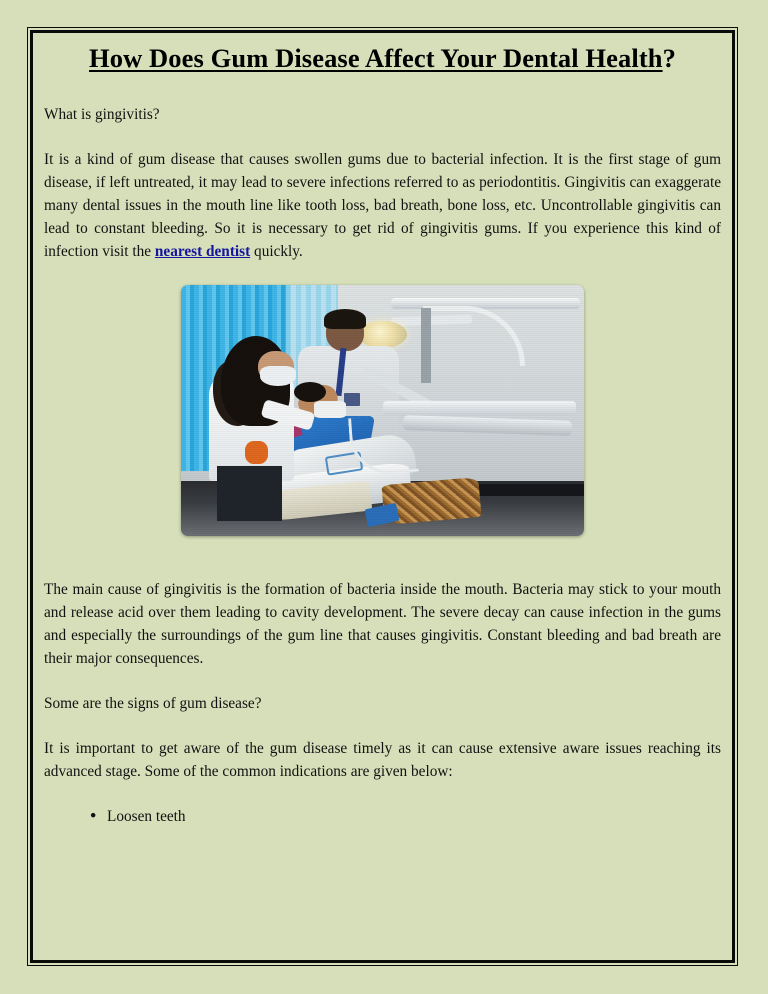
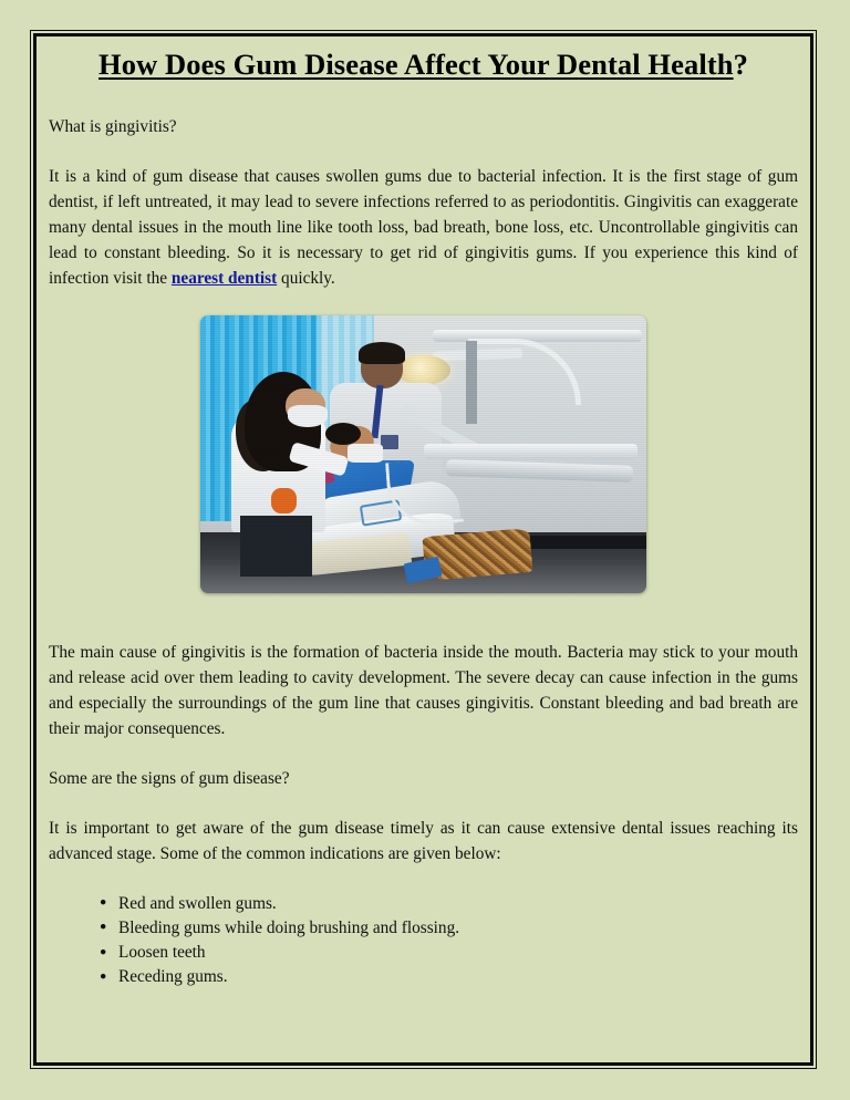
  How Does Gum Disease Affect Your Dental Health?
  What is gingivitis?
- It is a kind of gum disease that causes swollen gums due to bacterial infection. It is the first stage of gum disease, if left untreated, it may lead to severe infections referred to as periodontitis. Gingivitis can exaggerate many dental issues in the mouth line like tooth loss, bad breath, bone loss, etc. Uncontrollable gingivitis can lead to constant bleeding. So it is necessary to get rid of gingivitis gums. If you experience this kind of infection visit the nearest dentist quickly.
+ It is a kind of gum disease that causes swollen gums due to bacterial infection. It is the first stage of gum dentist, if left untreated, it may lead to severe infections referred to as periodontitis. Gingivitis can exaggerate many dental issues in the mouth line like tooth loss, bad breath, bone loss, etc. Uncontrollable gingivitis can lead to constant bleeding. So it is necessary to get rid of gingivitis gums. If you experience this kind of infection visit the nearest dentist quickly.
  The main cause of gingivitis is the formation of bacteria inside the mouth. Bacteria may stick to your mouth and release acid over them leading to cavity development. The severe decay can cause infection in the gums and especially the surroundings of the gum line that causes gingivitis. Constant bleeding and bad breath are their major consequences.
  Some are the signs of gum disease?
- It is important to get aware of the gum disease timely as it can cause extensive aware issues reaching its advanced stage. Some of the common indications are given below:
+ It is important to get aware of the gum disease timely as it can cause extensive dental issues reaching its advanced stage. Some of the common indications are given below:
+ Red and swollen gums.
+ Bleeding gums while doing brushing and flossing.
  Loosen teeth
+ Receding gums.
